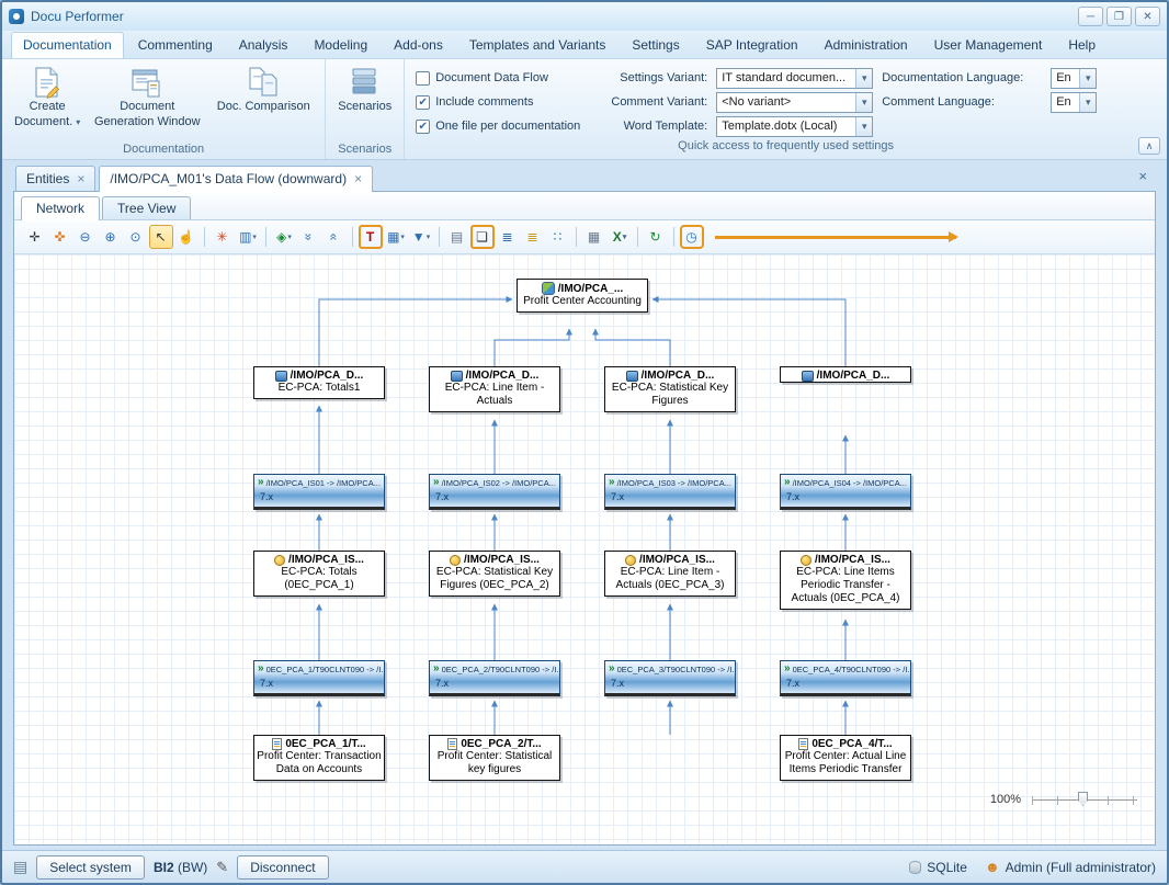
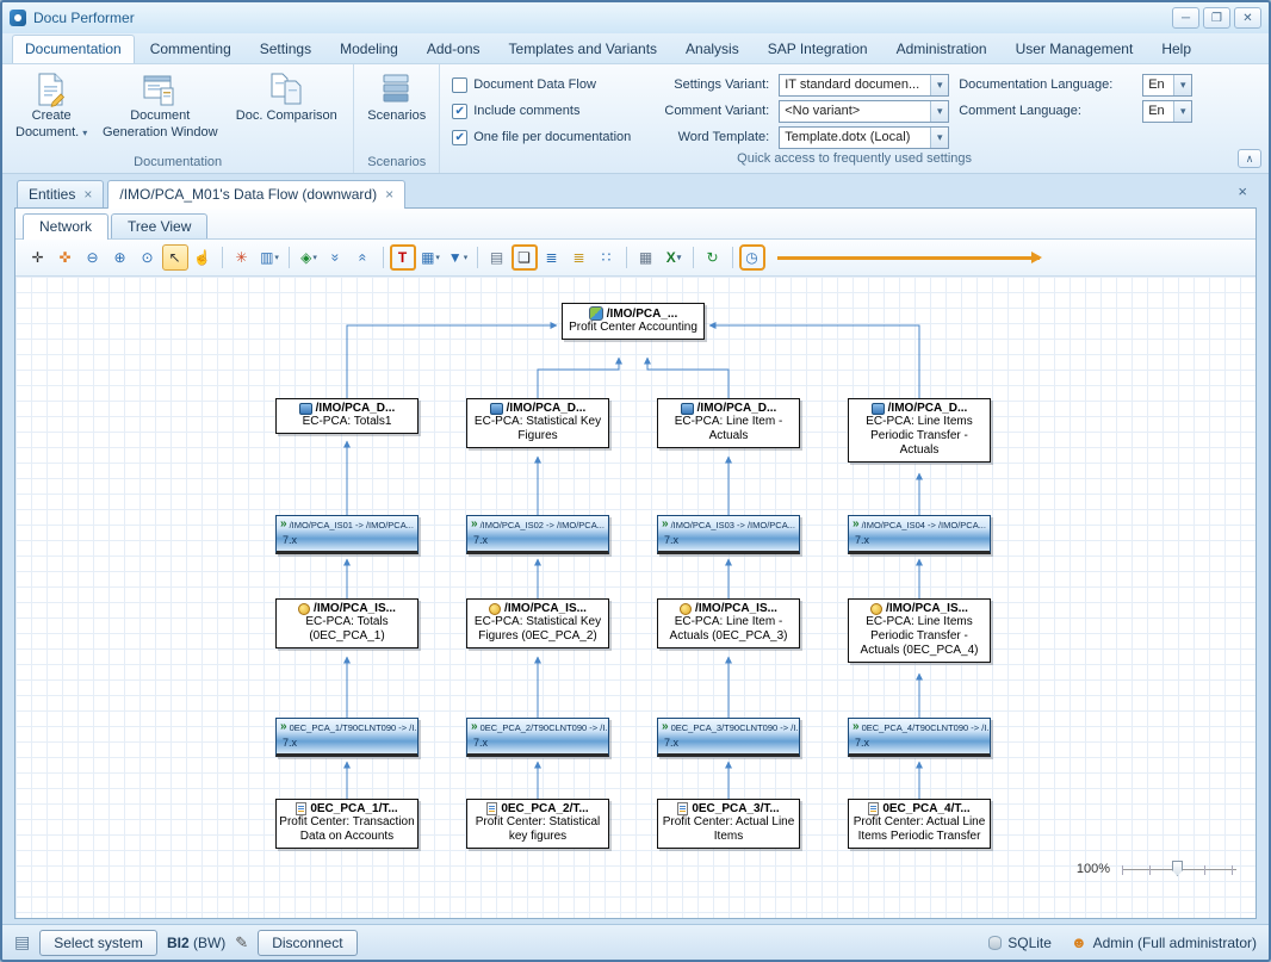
  Docu Performer
  ─
  ❐
  ✕
  Documentation
  Commenting
- Analysis
+ Settings
  Modeling
  Add-ons
  Templates and Variants
- Settings
+ Analysis
  SAP Integration
  Administration
  User Management
  Help
  Create
  Document. ▾
  Document
  Generation Window
  Doc. Comparison
  Documentation
  Scenarios
  Scenarios
  Document Data Flow
  Settings Variant:
  IT standard documen...
  Documentation Language:
  En
  ✔
  Include comments
  Comment Variant:
  <No variant>
  Comment Language:
  En
  ✔
  One file per documentation
  Word Template:
  Template.dotx (Local)
  Quick access to frequently used settings
  ∧
  Entities
  ×
  /IMO/PCA_M01's Data Flow (downward)
  ×
  ×
  Network
  Tree View
  ✛
  ✜
  ⊖
  ⊕
  ⊙
  ↖
  ☝
  ✳
  ▥
  ◈
  T
  ▦
  ▼
  ▤
  ❏
  ≣
  ≣
  ∷
  ▦
  X
  ↻
  ◷
  /IMO/PCA_...
  Profit Center Accounting
  /IMO/PCA_D...
  EC-PCA: Totals1
  /IMO/PCA_IS01 -> /IMO/PCA...
  7.x
  /IMO/PCA_IS...
  EC-PCA: Totals (0EC_PCA_1)
  0EC_PCA_1/T90CLNT090 -> /I.
  7.x
  0EC_PCA_1/T...
  Profit Center: Transaction Data on Accounts
  /IMO/PCA_D...
- EC-PCA: Line Item - Actuals
+ EC-PCA: Statistical Key Figures
  /IMO/PCA_IS02 -> /IMO/PCA...
  7.x
  /IMO/PCA_IS...
  EC-PCA: Statistical Key Figures (0EC_PCA_2)
  0EC_PCA_2/T90CLNT090 -> /I.
  7.x
  0EC_PCA_2/T...
  Profit Center: Statistical key figures
  /IMO/PCA_D...
- EC-PCA: Statistical Key Figures
+ EC-PCA: Line Item - Actuals
  /IMO/PCA_IS03 -> /IMO/PCA...
  7.x
  /IMO/PCA_IS...
  EC-PCA: Line Item - Actuals (0EC_PCA_3)
  0EC_PCA_3/T90CLNT090 -> /I.
  7.x
+ 0EC_PCA_3/T...
+ Profit Center: Actual Line Items
  /IMO/PCA_D...
+ EC-PCA: Line Items Periodic Transfer - Actuals
  /IMO/PCA_IS04 -> /IMO/PCA...
  7.x
  /IMO/PCA_IS...
  EC-PCA: Line Items Periodic Transfer - Actuals (0EC_PCA_4)
  0EC_PCA_4/T90CLNT090 -> /I.
  7.x
  0EC_PCA_4/T...
  Profit Center: Actual Line Items Periodic Transfer
  100%
  Select system
  BI2 (BW)
  Disconnect
  SQLite
  Admin (Full administrator)
